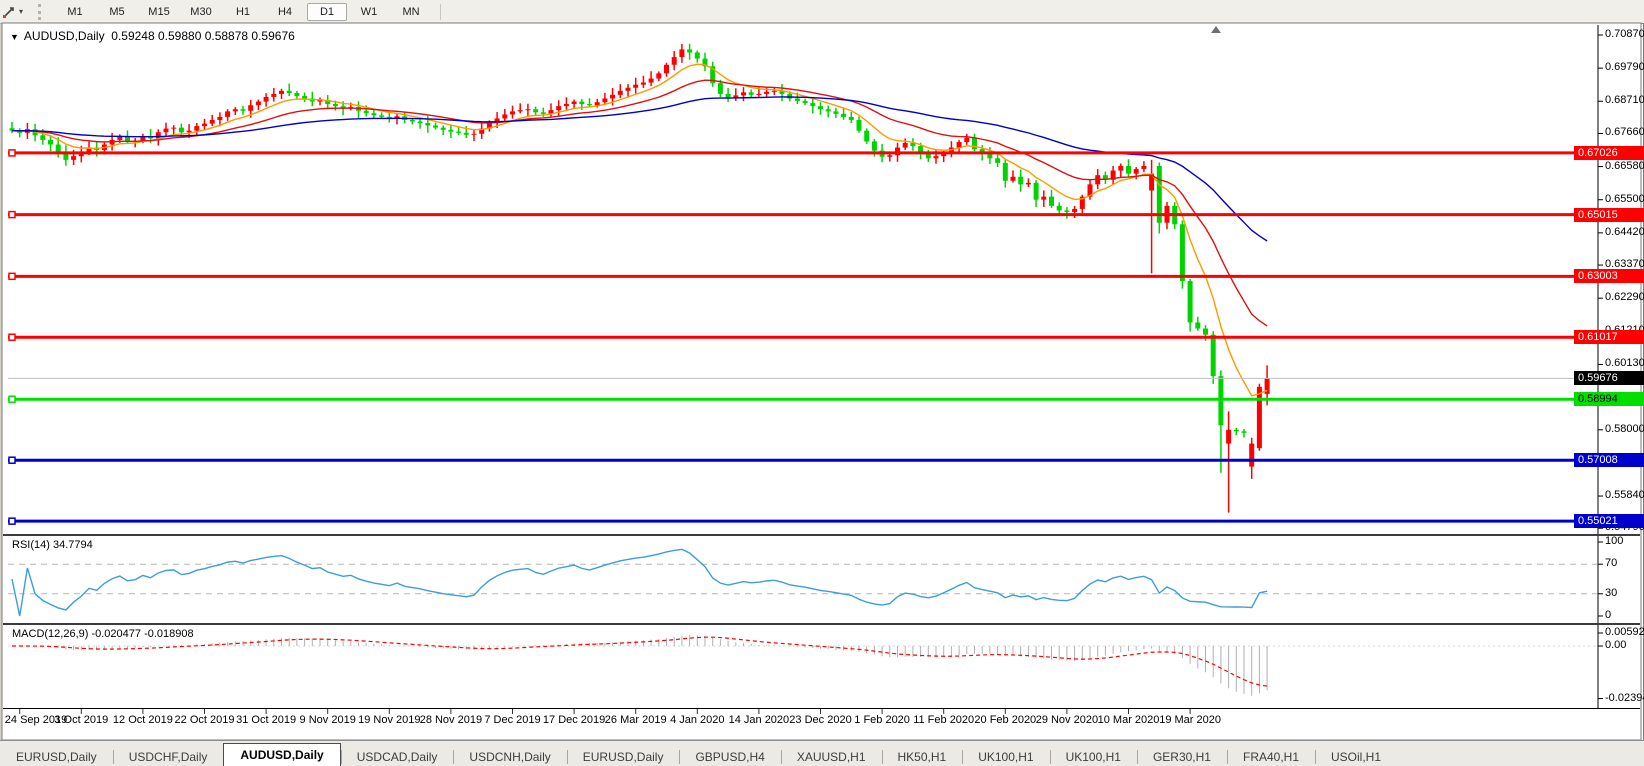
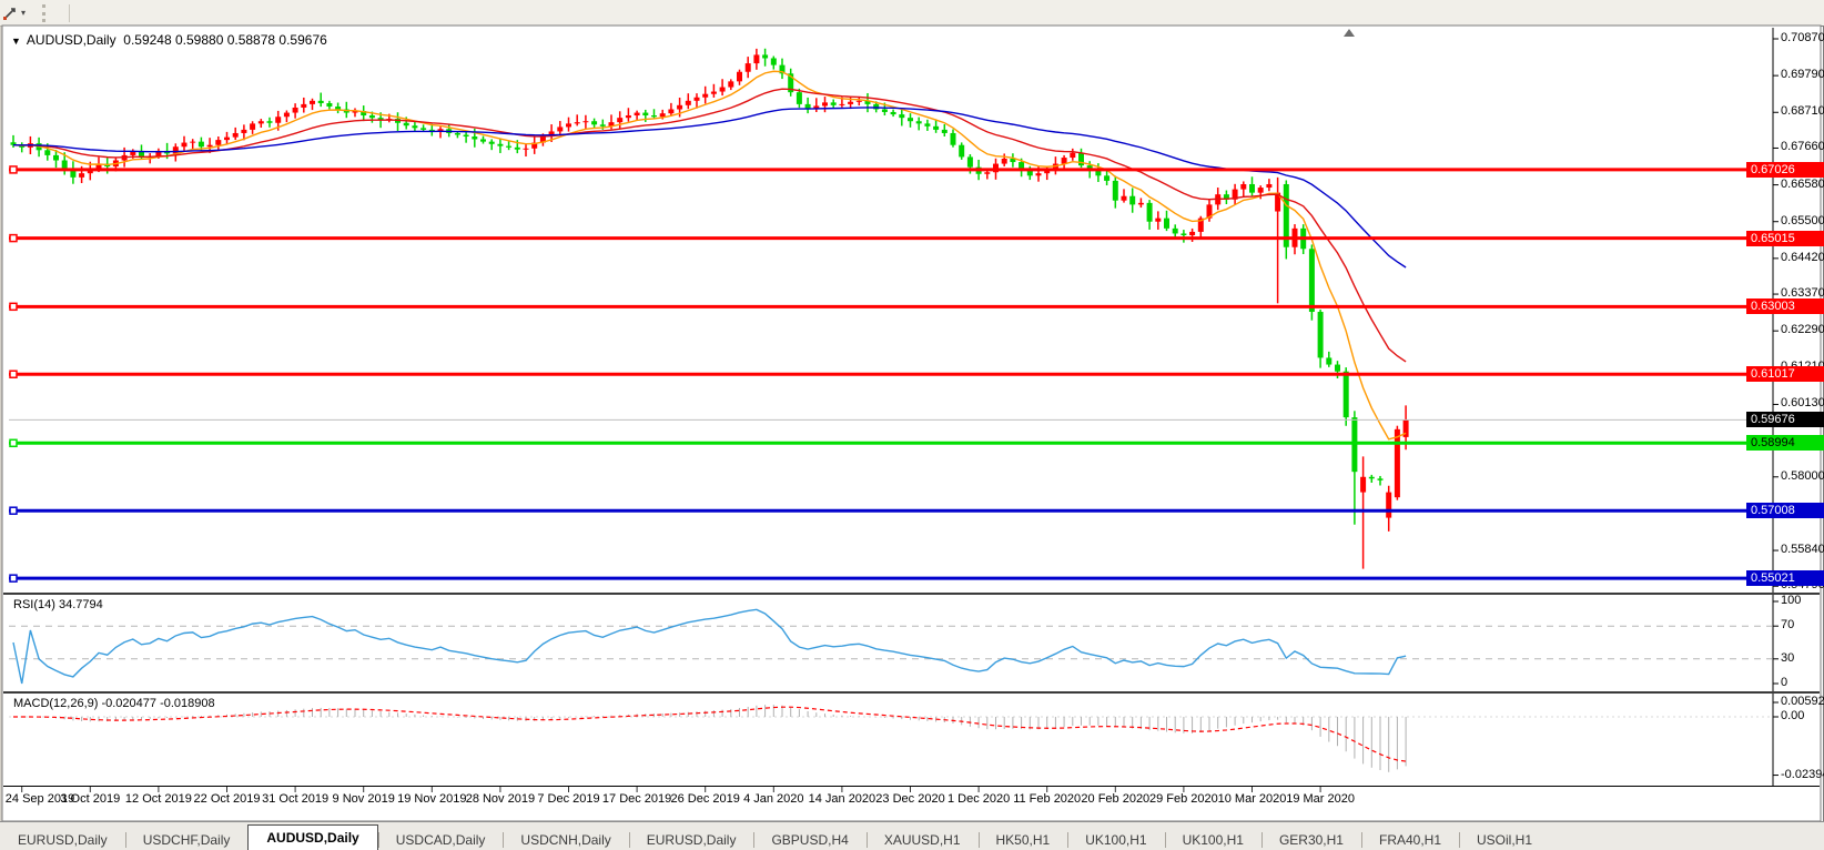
  ▾
- M1
- M5
- M15
- M30
- H1
- H4
- D1
- W1
- MN
  ▼ AUDUSD,Daily 0.59248 0.59880 0.58878 0.59676
  RSI(14) 34.7794
  MACD(12,26,9) -0.020477 -0.018908
  0.70870
  0.69790
  0.68710
  0.67660
  0.66580
  0.65500
  0.64420
  0.63370
  0.62290
  0.60130
  0.58000
  0.55840
  0.67026
  0.65015
  0.63003
  0.61017
  0.58994
  0.57008
  0.55021
  0.59676
  100
  70
  30
  0
  0.00592
  0.00
  -0.0239
  24 Sep 2019
  3 Oct 2019
  12 Oct 2019
  22 Oct 2019
  31 Oct 2019
  9 Nov 2019
  19 Nov 2019
  28 Nov 2019
  7 Dec 2019
  17 Dec 2019
- 26 Mar 2019
+ 26 Dec 2019
  4 Jan 2020
  14 Jan 2020
  23 Dec 2020
- 1 Feb 2020
+ 1 Dec 2020
  11 Feb 2020
  20 Feb 2020
- 29 Nov 2020
+ 29 Feb 2020
  10 Mar 2020
  19 Mar 2020
  EURUSD,Daily
  USDCHF,Daily
  AUDUSD,Daily
  USDCAD,Daily
  USDCNH,Daily
  EURUSD,Daily
  GBPUSD,H4
  XAUUSD,H1
  HK50,H1
  UK100,H1
  UK100,H1
  GER30,H1
  FRA40,H1
  USOil,H1
